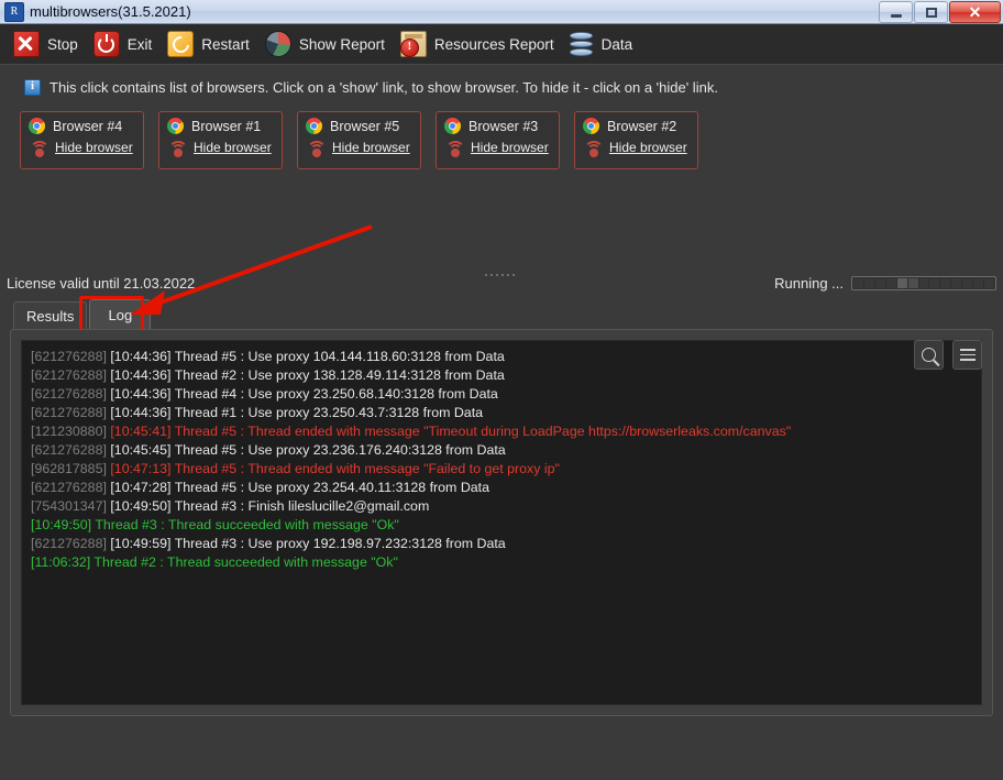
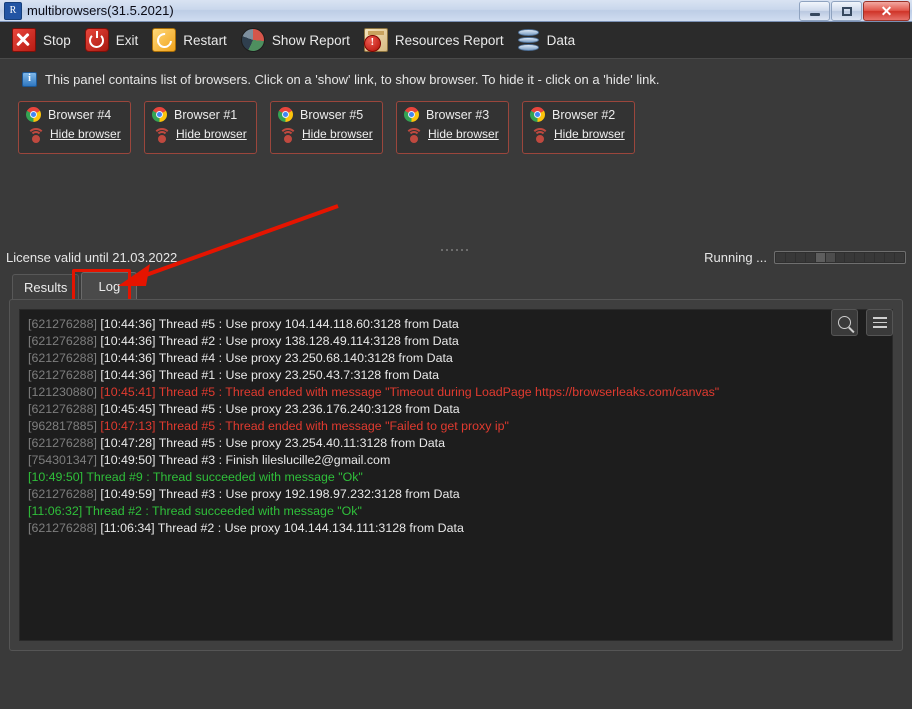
  R
  multibrowsers(31.5.2021)
  ✕
  Stop
  Exit
  Restart
  Show Report
  !
  Resources Report
  Data
  i
- This click contains list of browsers. Click on a 'show' link, to show browser. To hide it - click on a 'hide' link.
+ This panel contains list of browsers. Click on a 'show' link, to show browser. To hide it - click on a 'hide' link.
  Browser #4
  Hide browser
  Browser #1
  Hide browser
  Browser #5
  Hide browser
  Browser #3
  Hide browser
  Browser #2
  Hide browser
  License valid until 21.03.2022
  Running ...
  Results
  Log
  [621276288] [10:44:36] Thread #5 : Use proxy 104.144.118.60:3128 from Data
  [621276288] [10:44:36] Thread #2 : Use proxy 138.128.49.114:3128 from Data
  [621276288] [10:44:36] Thread #4 : Use proxy 23.250.68.140:3128 from Data
  [621276288] [10:44:36] Thread #1 : Use proxy 23.250.43.7:3128 from Data
  [121230880] [10:45:41] Thread #5 : Thread ended with message "Timeout during LoadPage https://browserleaks.com/canvas"
  [621276288] [10:45:45] Thread #5 : Use proxy 23.236.176.240:3128 from Data
  [962817885] [10:47:13] Thread #5 : Thread ended with message "Failed to get proxy ip"
  [621276288] [10:47:28] Thread #5 : Use proxy 23.254.40.11:3128 from Data
  [754301347] [10:49:50] Thread #3 : Finish lileslucille2@gmail.com
- [10:49:50] Thread #3 : Thread succeeded with message "Ok"
+ [10:49:50] Thread #9 : Thread succeeded with message "Ok"
  [621276288] [10:49:59] Thread #3 : Use proxy 192.198.97.232:3128 from Data
  [11:06:32] Thread #2 : Thread succeeded with message "Ok"
+ [621276288] [11:06:34] Thread #2 : Use proxy 104.144.134.111:3128 from Data
